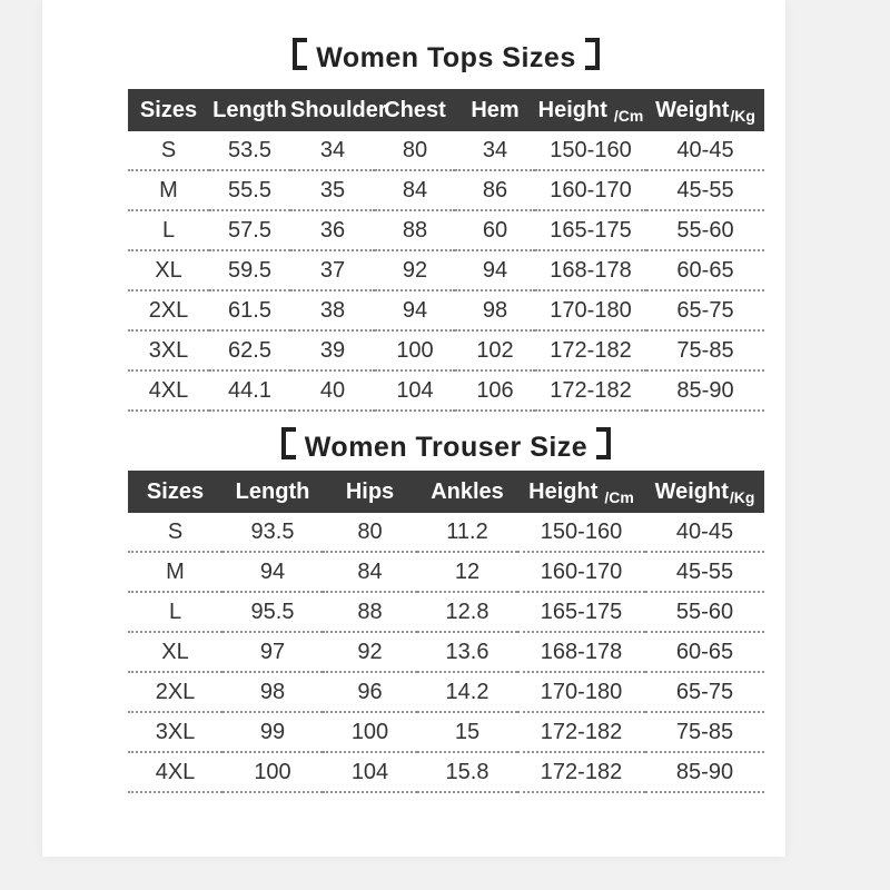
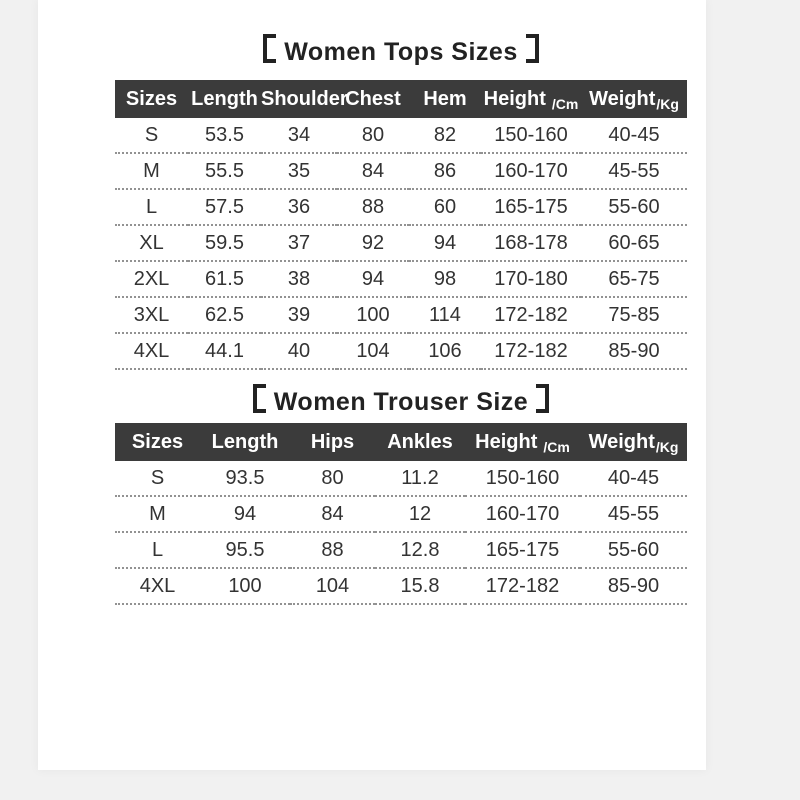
  Women Tops Sizes
  Sizes	Length	Shoulder	Chest	Hem	Height /Cm	Weight/Kg
- S	53.5	34	80	34	150-160	40-45
+ S	53.5	34	80	82	150-160	40-45
  M	55.5	35	84	86	160-170	45-55
  L	57.5	36	88	60	165-175	55-60
  XL	59.5	37	92	94	168-178	60-65
  2XL	61.5	38	94	98	170-180	65-75
- 3XL	62.5	39	100	102	172-182	75-85
+ 3XL	62.5	39	100	114	172-182	75-85
  4XL	44.1	40	104	106	172-182	85-90
  Women Trouser Size
  Sizes	Length	Hips	Ankles	Height /Cm	Weight/Kg
  S	93.5	80	11.2	150-160	40-45
  M	94	84	12	160-170	45-55
  L	95.5	88	12.8	165-175	55-60
- XL	97	92	13.6	168-178	60-65
- 2XL	98	96	14.2	170-180	65-75
- 3XL	99	100	15	172-182	75-85
  4XL	100	104	15.8	172-182	85-90
